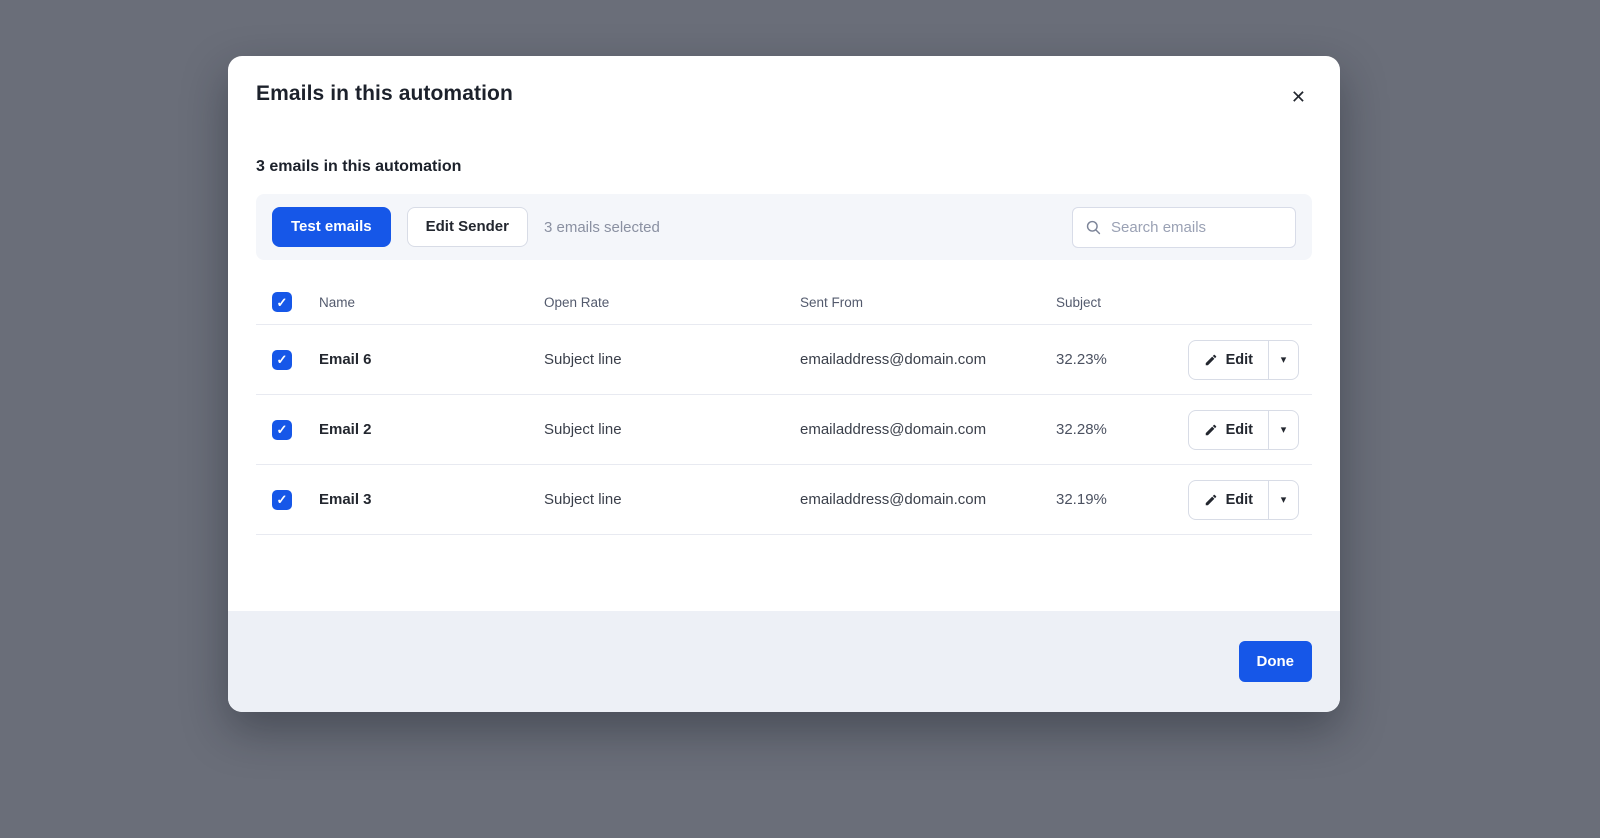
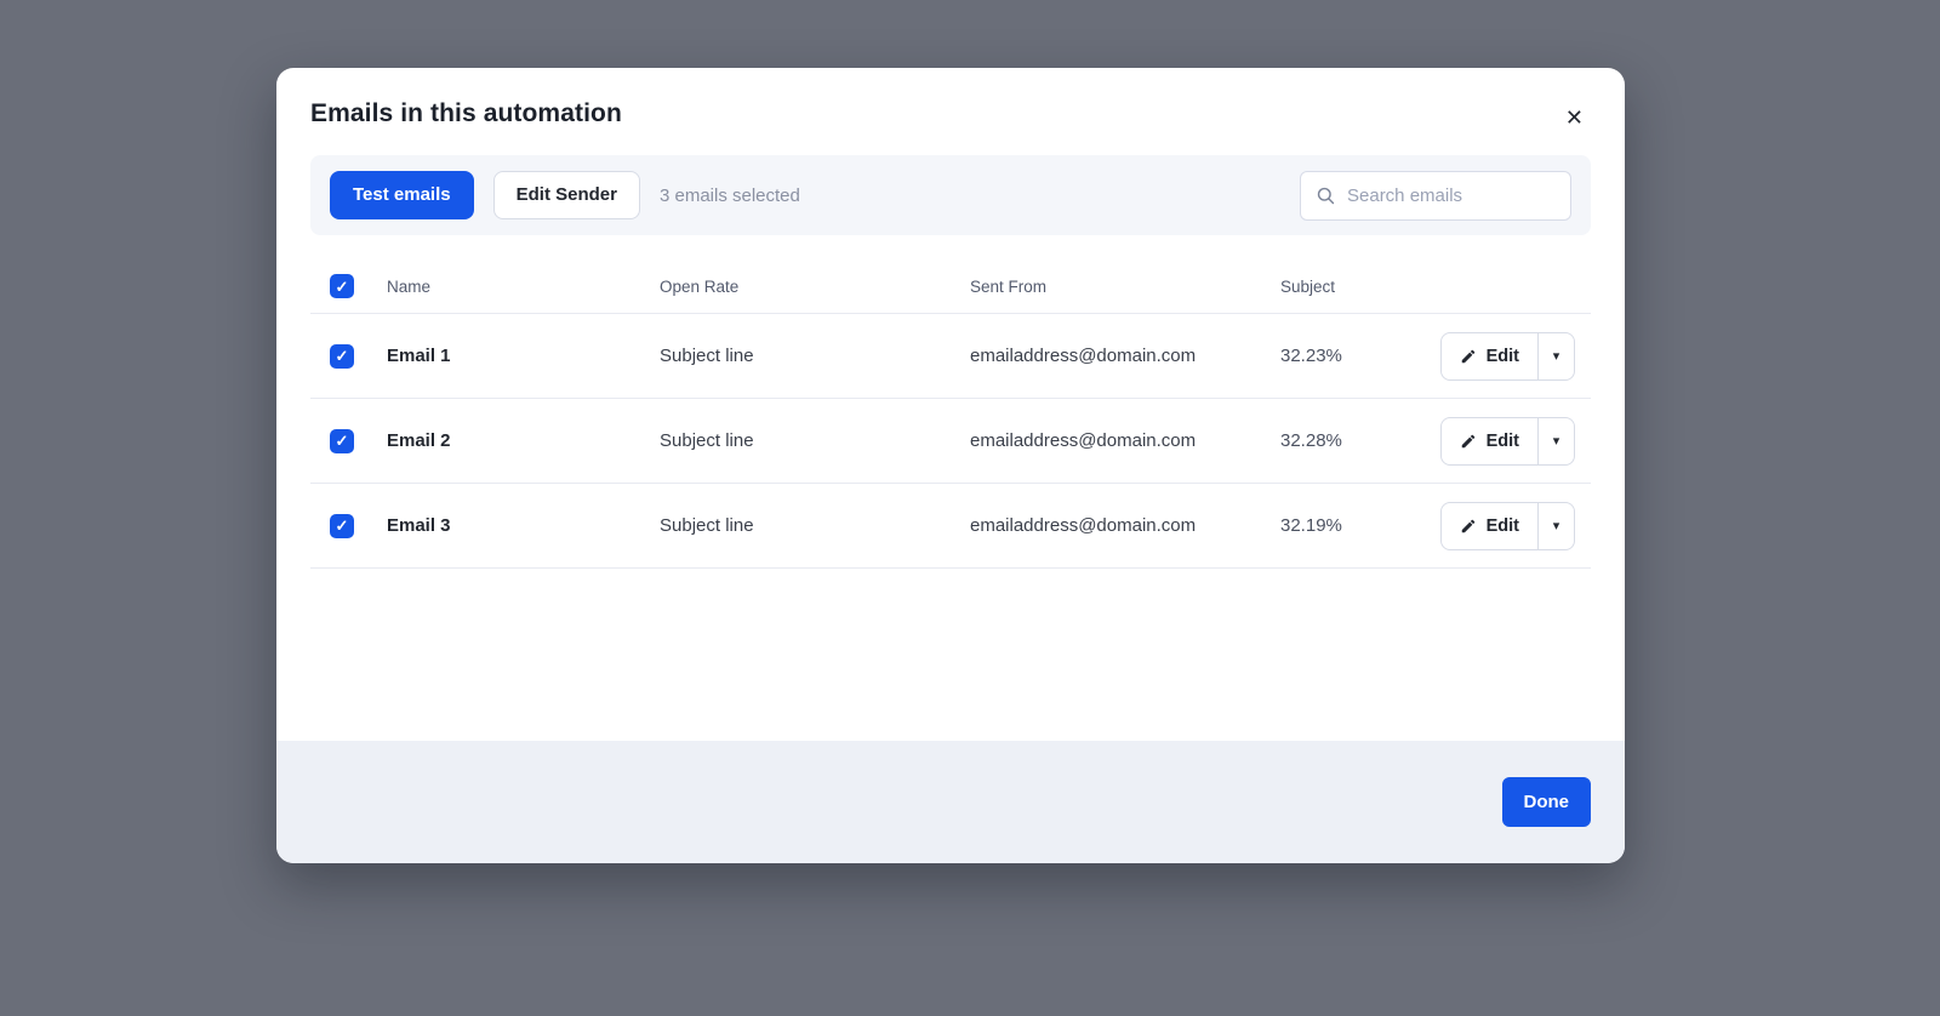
  Emails in this automation
  ✕
- 3 emails in this automation
  Test emails
  Edit Sender
  3 emails selected
  Search emails
  ✓
  Name
  Open Rate
  Sent From
  Subject
  ✓
- Email 6
+ Email 1
  Subject line
  emailaddress@domain.com
  32.23%
  Edit
  ▾
  ✓
  Email 2
  Subject line
  emailaddress@domain.com
  32.28%
  Edit
  ▾
  ✓
  Email 3
  Subject line
  emailaddress@domain.com
  32.19%
  Edit
  ▾
  Done
